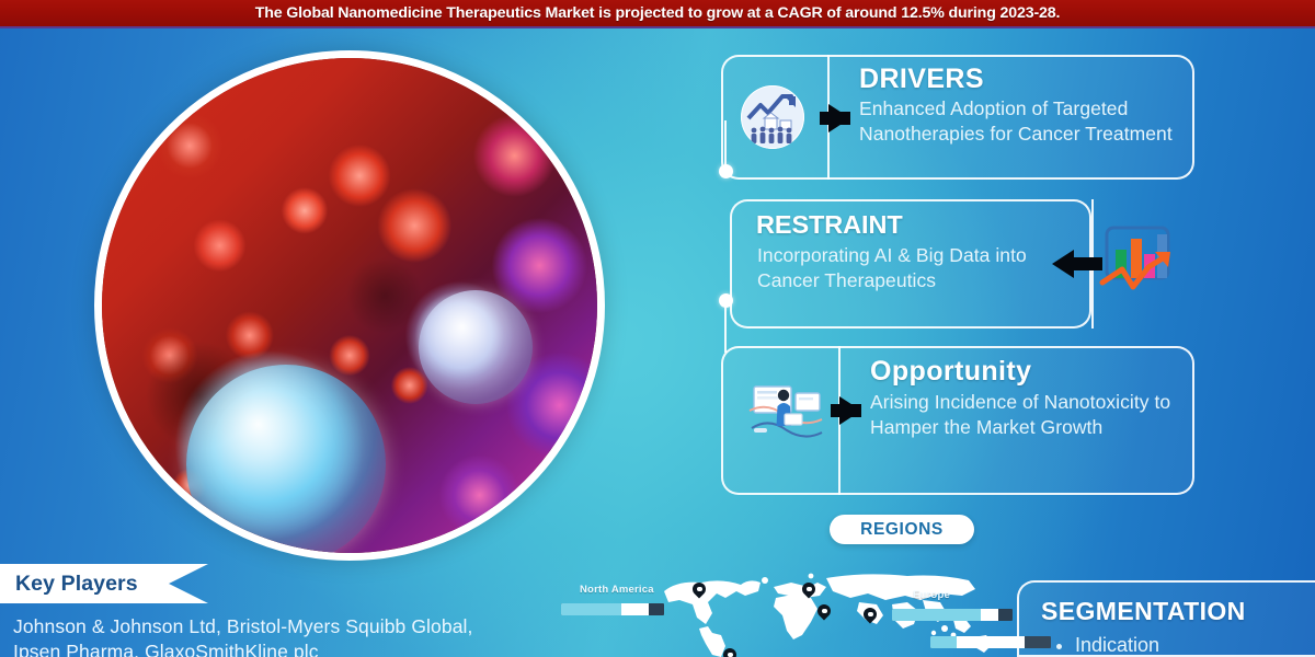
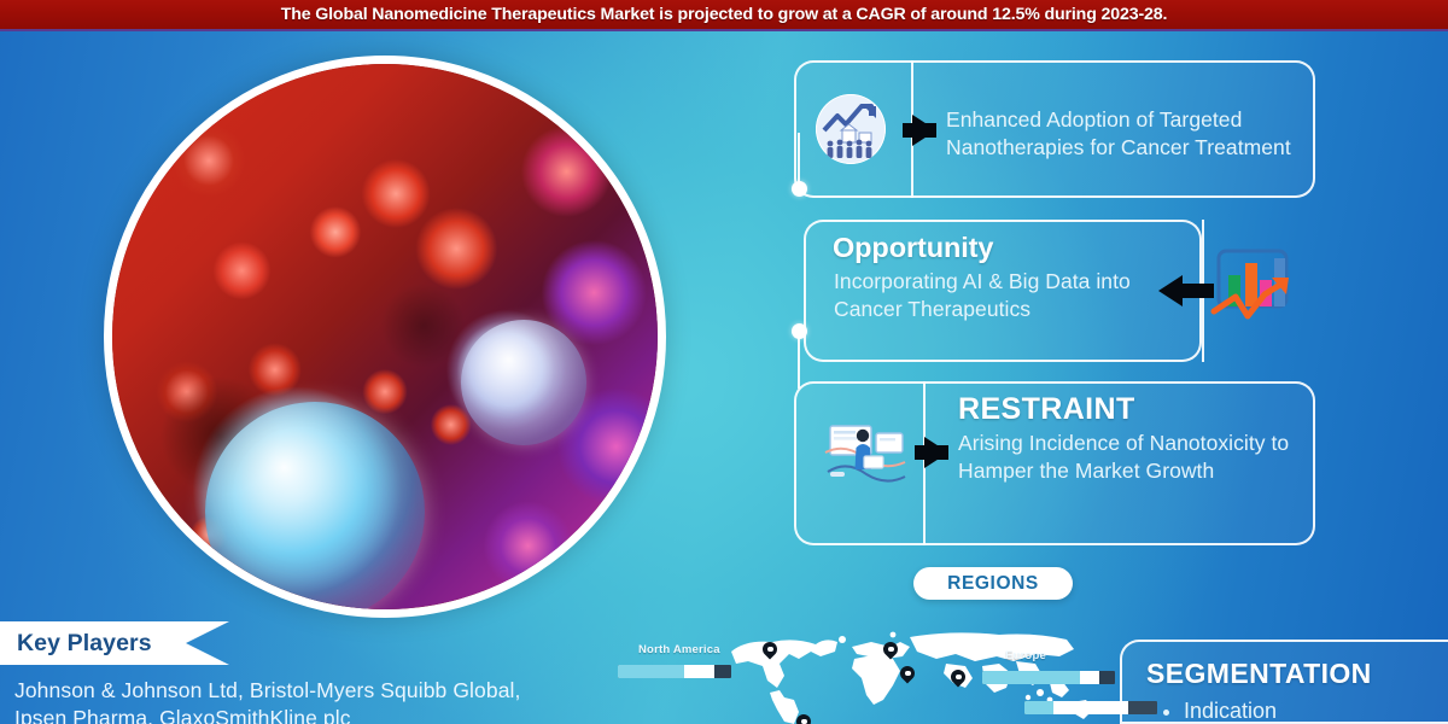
  The Global Nanomedicine Therapeutics Market is projected to grow at a CAGR of around 12.5% during 2023-28.
  Key Players
  Johnson & Johnson Ltd, Bristol-Myers Squibb Global, Ipsen Pharma, GlaxoSmithKline plc
- DRIVERS
  Enhanced Adoption of Targeted Nanotherapies for Cancer Treatment
- RESTRAINT
+ Opportunity
  Incorporating AI & Big Data into Cancer Therapeutics
- Opportunity
+ RESTRAINT
  Arising Incidence of Nanotoxicity to Hamper the Market Growth
  REGIONS
  North America
  Europe
  SEGMENTATION
  Indication
